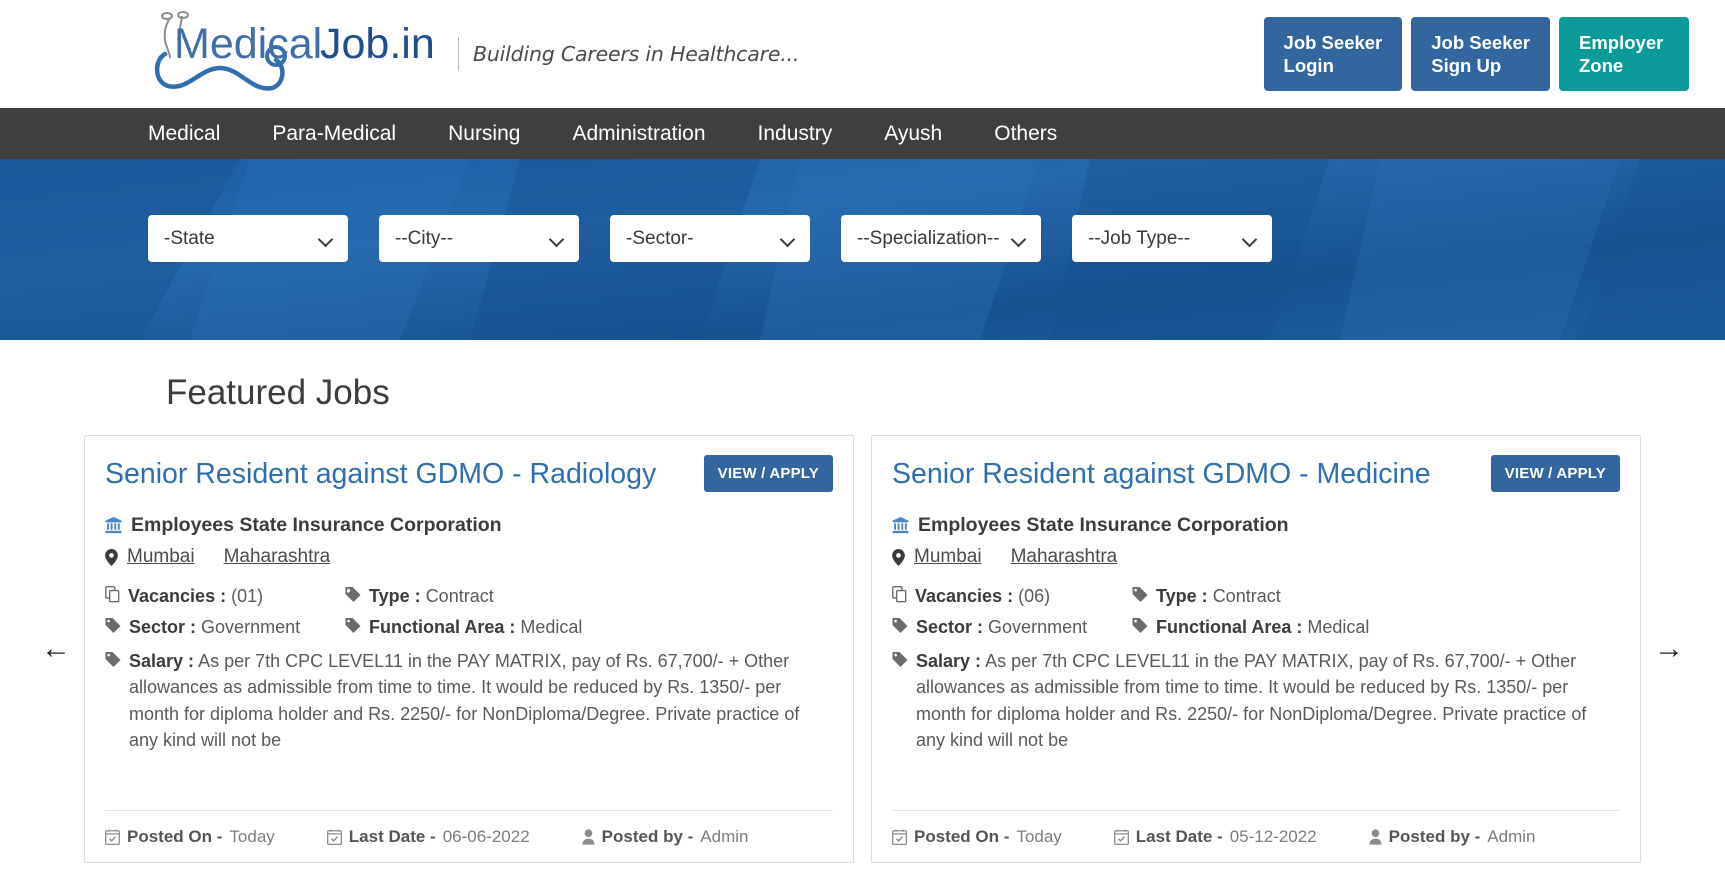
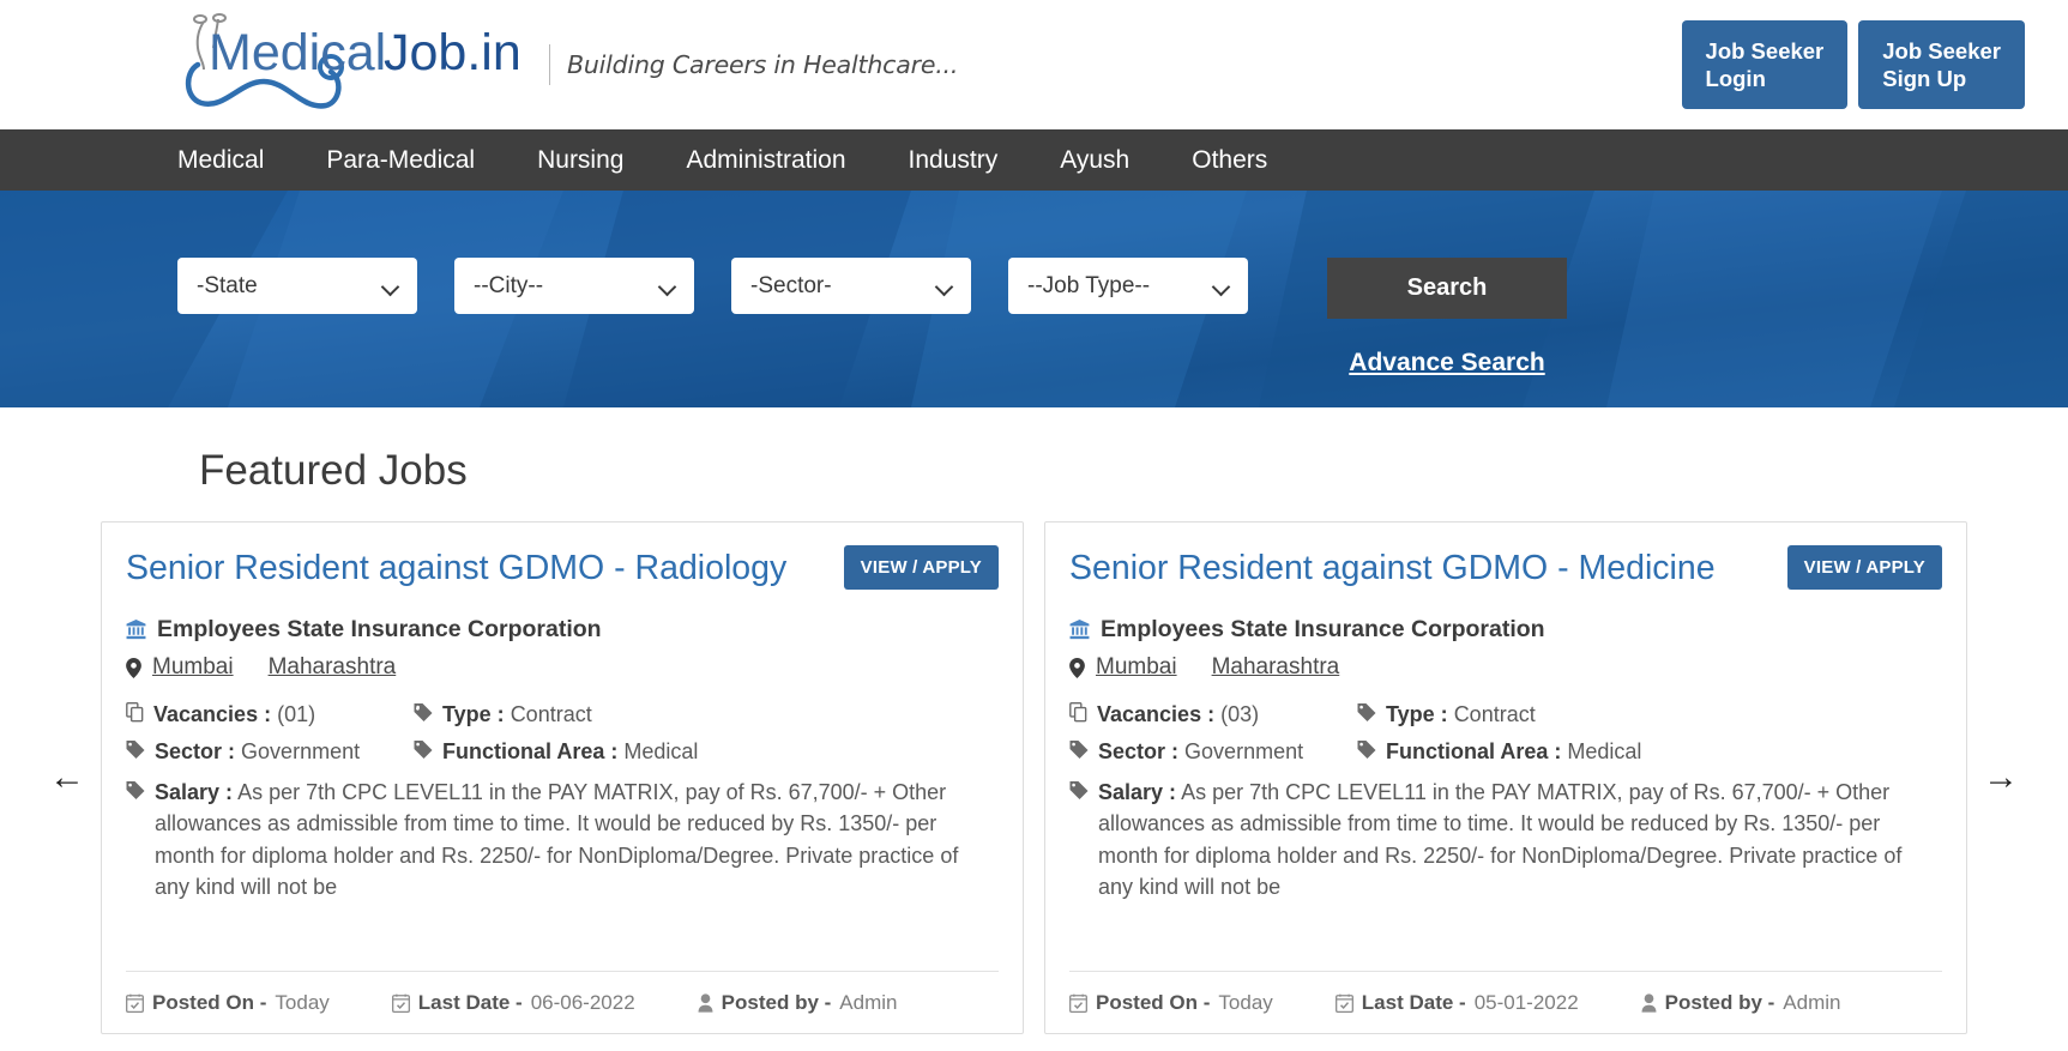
  Medical
  Job.in
  Building Careers in Healthcare...
  Job Seeker
  Login
  Job Seeker
  Sign Up
- Employer
- Zone
  Medical
  Para-Medical
  Nursing
  Administration
  Industry
  Ayush
  Others
  -State
  --City--
  -Sector-
- --Specialization--
  --Job Type--
+ Search
+ Advance Search
  Featured Jobs
  ←
  Senior Resident against GDMO - Radiology
  VIEW / APPLY
  Employees State Insurance Corporation
  Mumbai
  Maharashtra
  Vacancies : (01)
  Type : Contract
  Sector : Government
  Functional Area : Medical
  Salary : As per 7th CPC LEVEL11 in the PAY MATRIX, pay of Rs. 67,700/- + Other allowances as admissible from time to time. It would be reduced by Rs. 1350/- per month for diploma holder and Rs. 2250/- for NonDiploma/Degree. Private practice of any kind will not be
  Posted On -
  Today
  Last Date -
  06-06-2022
  Posted by -
  Admin
  Senior Resident against GDMO - Medicine
  VIEW / APPLY
  Employees State Insurance Corporation
  Mumbai
  Maharashtra
- Vacancies : (06)
+ Vacancies : (03)
  Type : Contract
  Sector : Government
  Functional Area : Medical
  Salary : As per 7th CPC LEVEL11 in the PAY MATRIX, pay of Rs. 67,700/- + Other allowances as admissible from time to time. It would be reduced by Rs. 1350/- per month for diploma holder and Rs. 2250/- for NonDiploma/Degree. Private practice of any kind will not be
  Posted On -
  Today
  Last Date -
- 05-12-2022
+ 05-01-2022
  Posted by -
  Admin
  →
